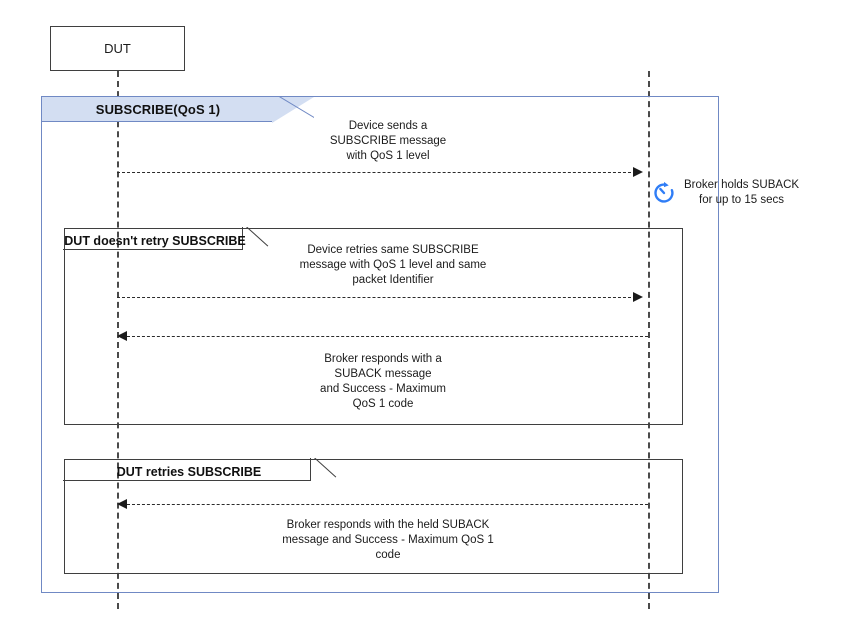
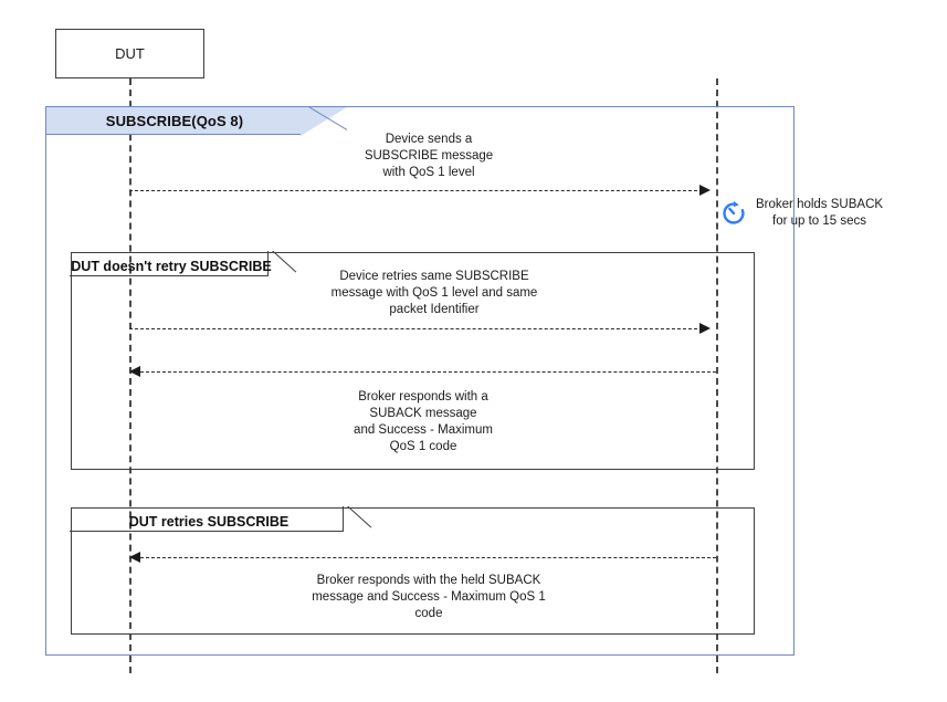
  DUT
- SUBSCRIBE(QoS 1)
+ SUBSCRIBE(QoS 8)
  Device sends a
  SUBSCRIBE message
  with QoS 1 level
  Broker holds SUBACK
  for up to 15 secs
  DUT doesn't retry SUBSCRIBE
  Device retries same SUBSCRIBE
  message with QoS 1 level and same
  packet Identifier
  Broker responds with a
  SUBACK message
  and Success - Maximum
  QoS 1 code
  DUT retries SUBSCRIBE
  Broker responds with the held SUBACK
  message and Success - Maximum QoS 1
  code
